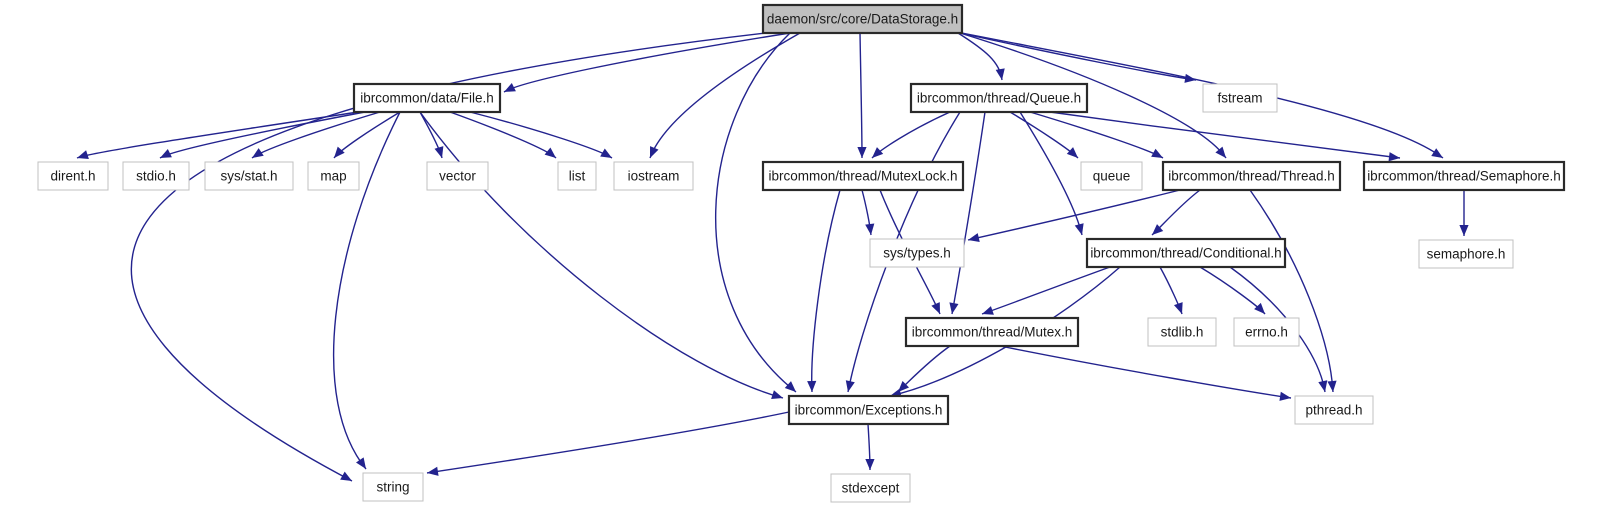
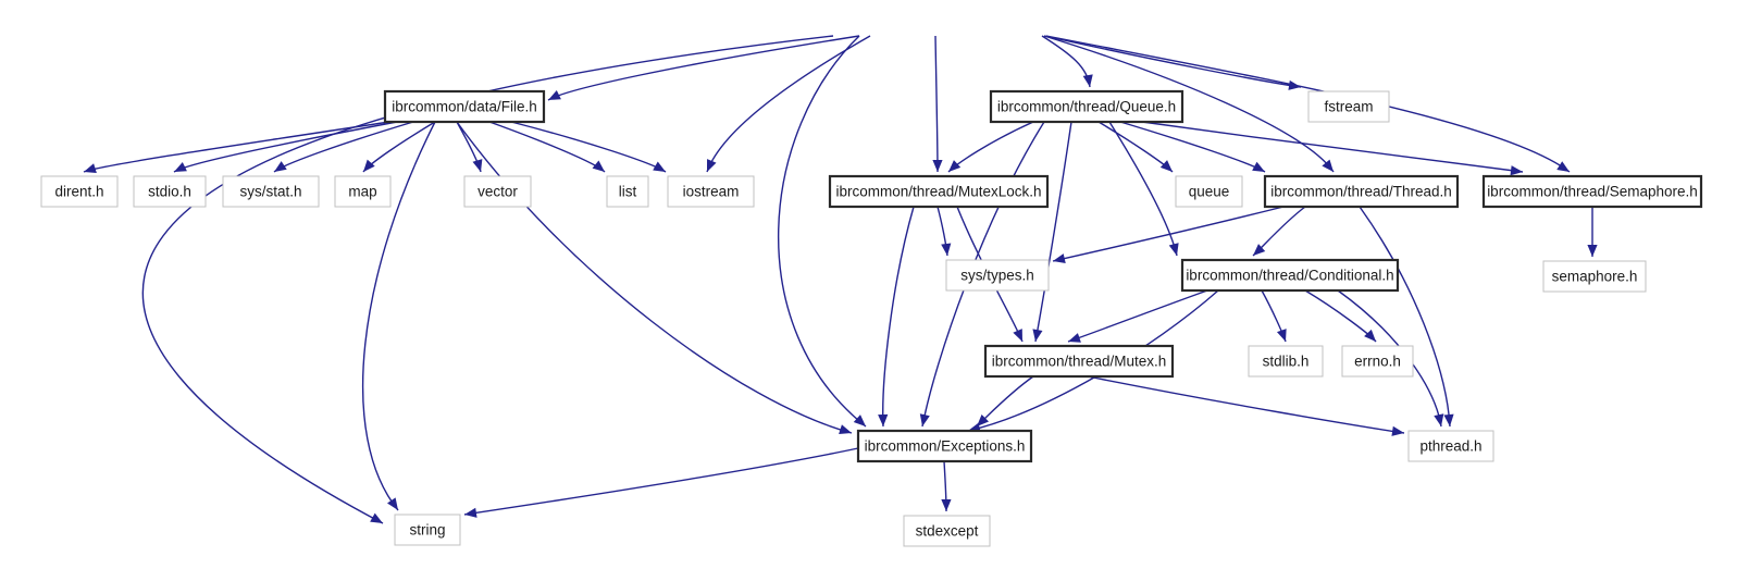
- daemon/src/core/DataStorage.h
  ibrcommon/data/File.h
  ibrcommon/thread/Queue.h
  fstream
  dirent.h
  stdio.h
  sys/stat.h
  map
  vector
  list
  iostream
  ibrcommon/thread/MutexLock.h
  queue
  ibrcommon/thread/Thread.h
  ibrcommon/thread/Semaphore.h
  sys/types.h
  ibrcommon/thread/Conditional.h
  semaphore.h
  ibrcommon/thread/Mutex.h
  stdlib.h
  errno.h
  ibrcommon/Exceptions.h
  pthread.h
  string
  stdexcept
